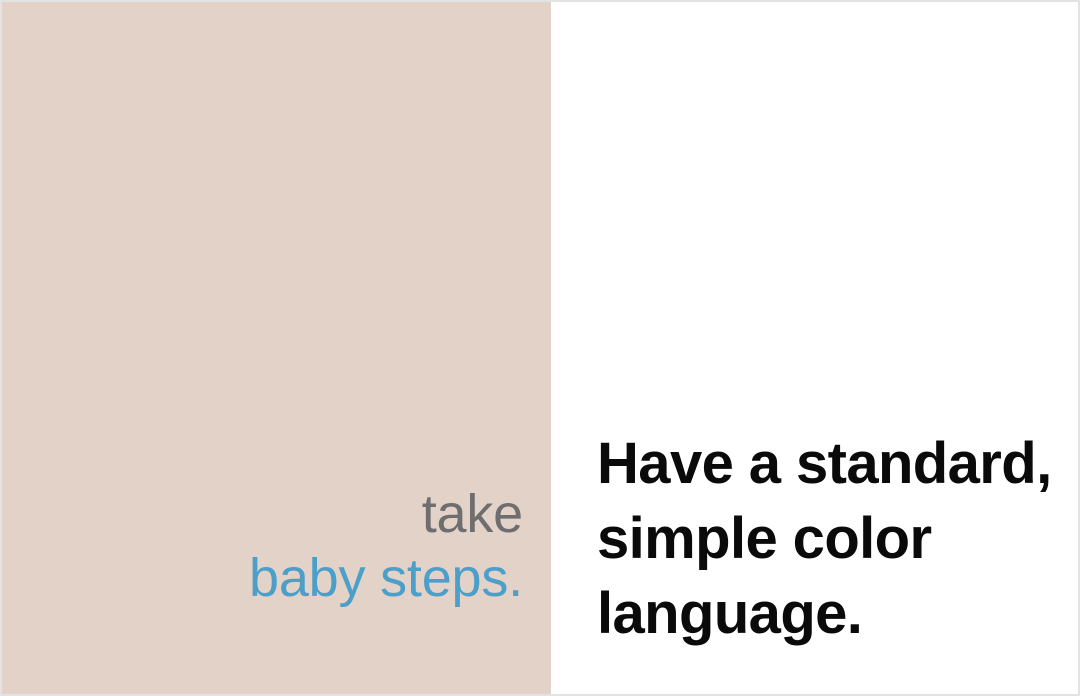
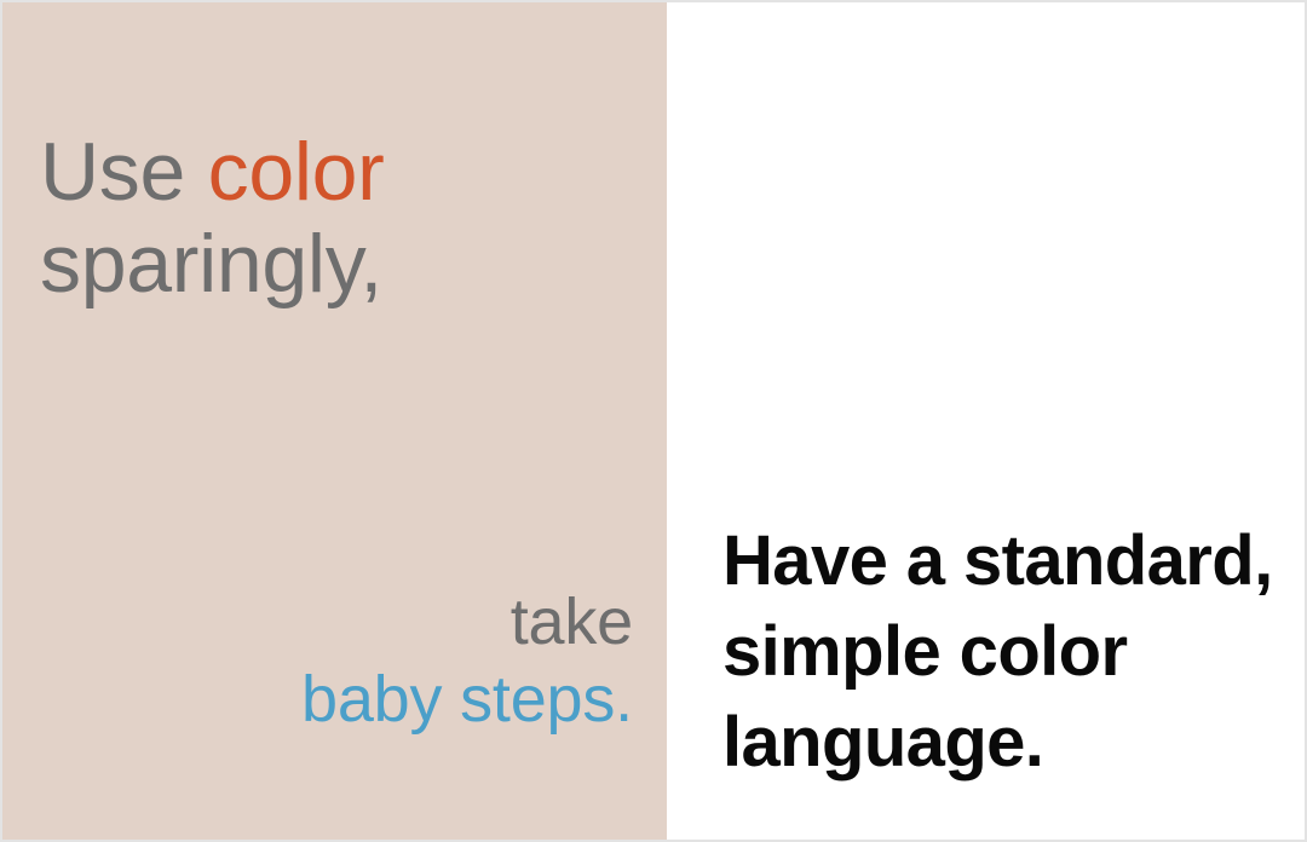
+ Use color
+ sparingly,
  take
  baby steps.
  Have a standard,
  simple color
  language.
